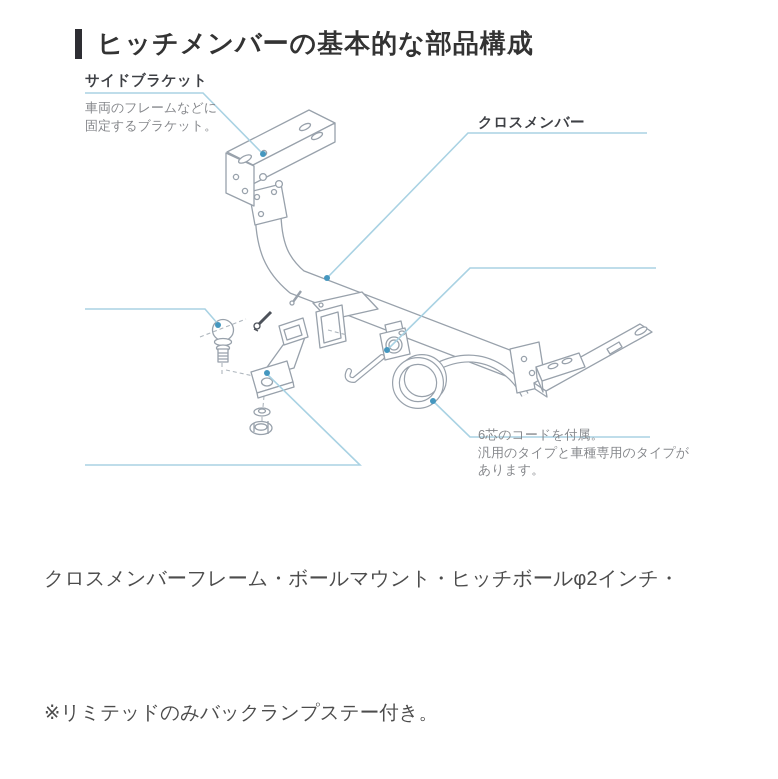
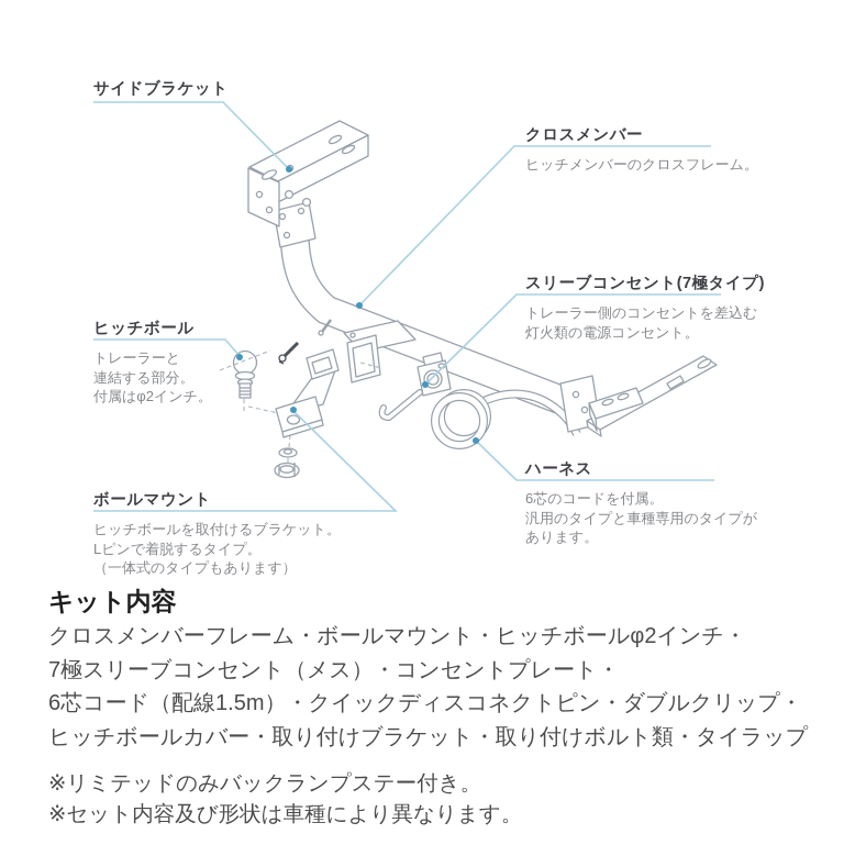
- ヒッチメンバーの基本的な部品構成
  サイドブラケット
- 車両のフレームなどに
- 固定するブラケット。
  クロスメンバー
+ ヒッチメンバーのクロスフレーム。
+ スリーブコンセント(7極タイプ)
+ トレーラー側のコンセントを差込む
+ 灯火類の電源コンセント。
+ ヒッチボール
+ トレーラーと
+ 連結する部分。
+ 付属はφ2インチ。
+ ハーネス
  6芯のコードを付属。
  汎用のタイプと車種専用のタイプが
  あります。
+ ボールマウント
+ ヒッチボールを取付けるブラケット。
+ Lピンで着脱するタイプ。
+ （一体式のタイプもあります）
+ キット内容
  クロスメンバーフレーム・ボールマウント・ヒッチボールφ2インチ・
+ 7極スリーブコンセント（メス）・コンセントプレート・
+ 6芯コード（配線1.5m）・クイックディスコネクトピン・ダブルクリップ・
+ ヒッチボールカバー・取り付けブラケット・取り付けボルト類・タイラップ
  ※リミテッドのみバックランプステー付き。
+ ※セット内容及び形状は車種により異なります。
